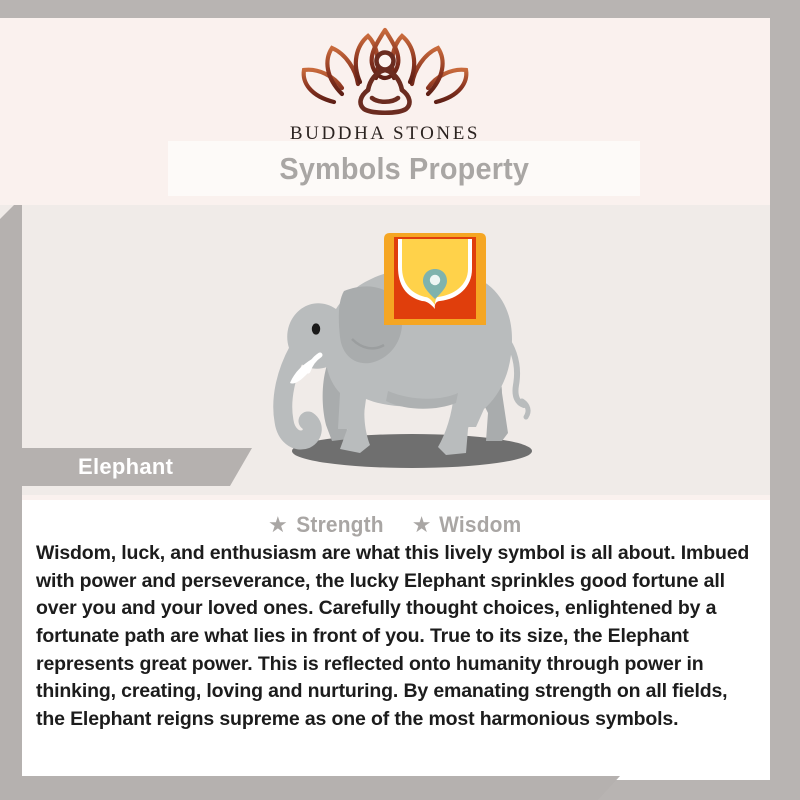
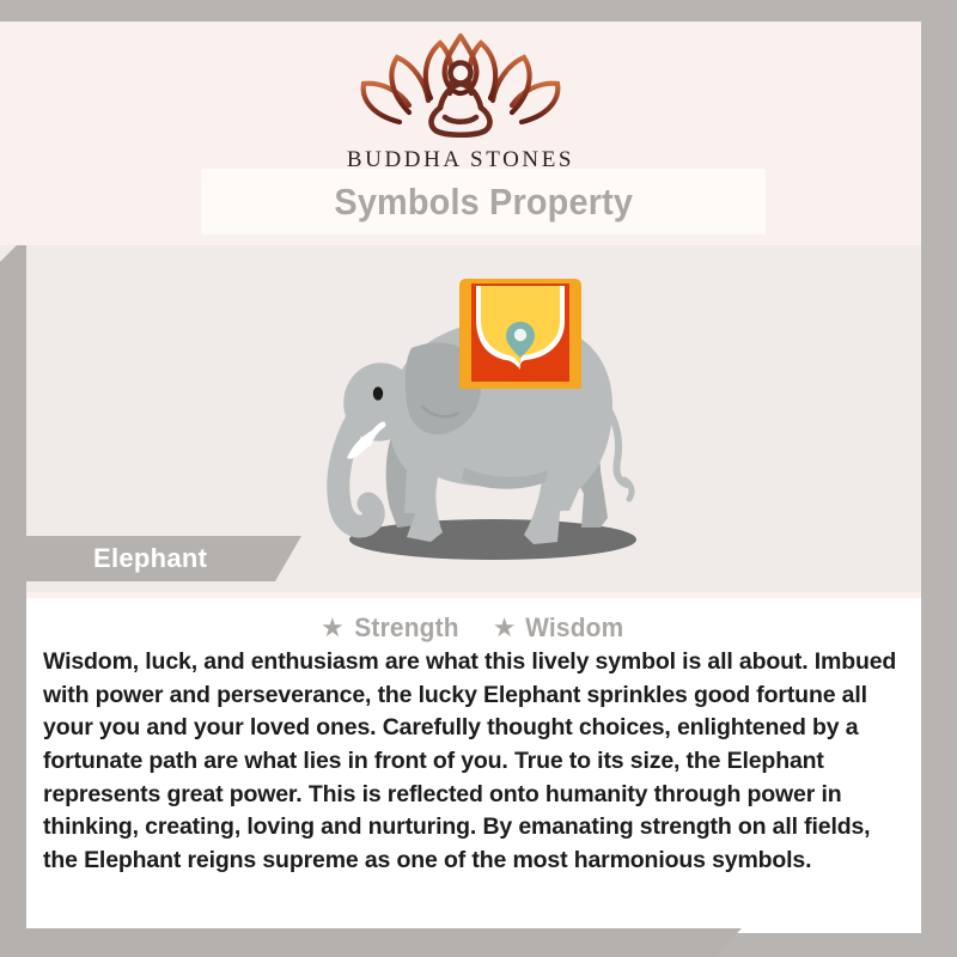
  BUDDHA STONES
  Symbols Property
  Elephant
  ★
  Strength
  ★
  Wisdom
- Wisdom, luck, and enthusiasm are what this lively symbol is all about. Imbued with power and perseverance, the lucky Elephant sprinkles good fortune all over you and your loved ones. Carefully thought choices, enlightened by a fortunate path are what lies in front of you. True to its size, the Elephant represents great power. This is reflected onto humanity through power in thinking, creating, loving and nurturing. By emanating strength on all fields, the Elephant reigns supreme as one of the most harmonious symbols.
+ Wisdom, luck, and enthusiasm are what this lively symbol is all about. Imbued with power and perseverance, the lucky Elephant sprinkles good fortune all your you and your loved ones. Carefully thought choices, enlightened by a fortunate path are what lies in front of you. True to its size, the Elephant represents great power. This is reflected onto humanity through power in thinking, creating, loving and nurturing. By emanating strength on all fields, the Elephant reigns supreme as one of the most harmonious symbols.
